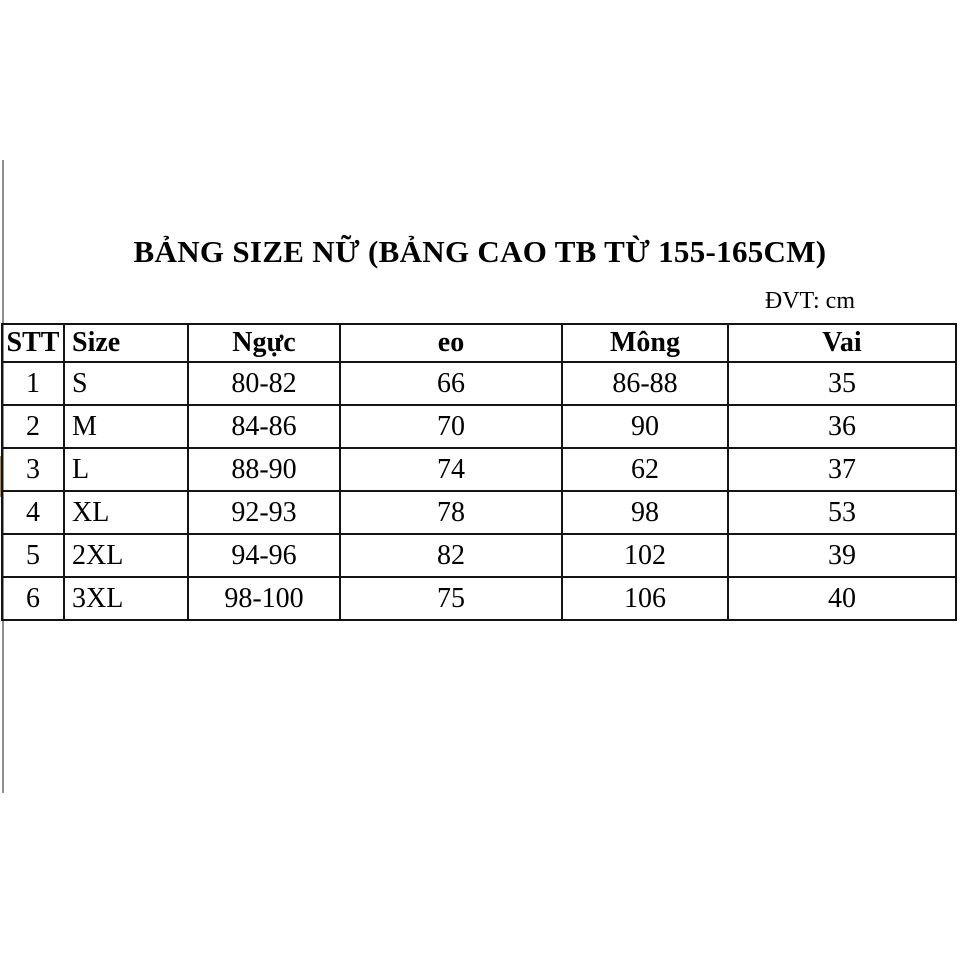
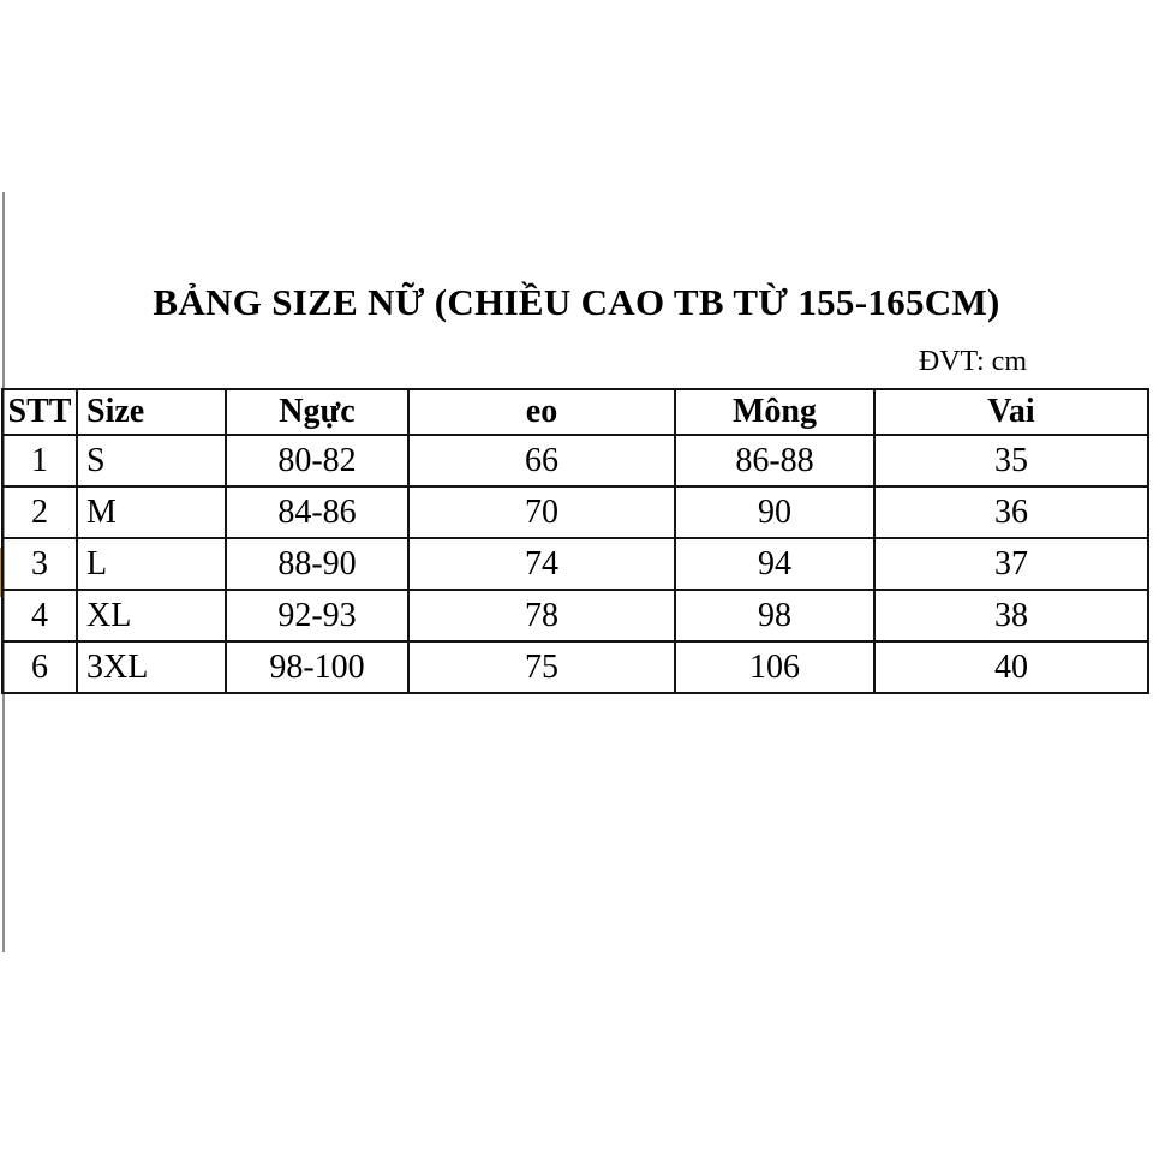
- BẢNG SIZE NỮ (BẢNG CAO TB TỪ 155-165CM)
+ BẢNG SIZE NỮ (CHIỀU CAO TB TỪ 155-165CM)
  ĐVT: cm
  STT	Size	Ngực	eo	Mông	Vai
  1	S	80-82	66	86-88	35
  2	M	84-86	70	90	36
- 3	L	88-90	74	62	37
+ 3	L	88-90	74	94	37
- 4	XL	92-93	78	98	53
+ 4	XL	92-93	78	98	38
- 5	2XL	94-96	82	102	39
  6	3XL	98-100	75	106	40
